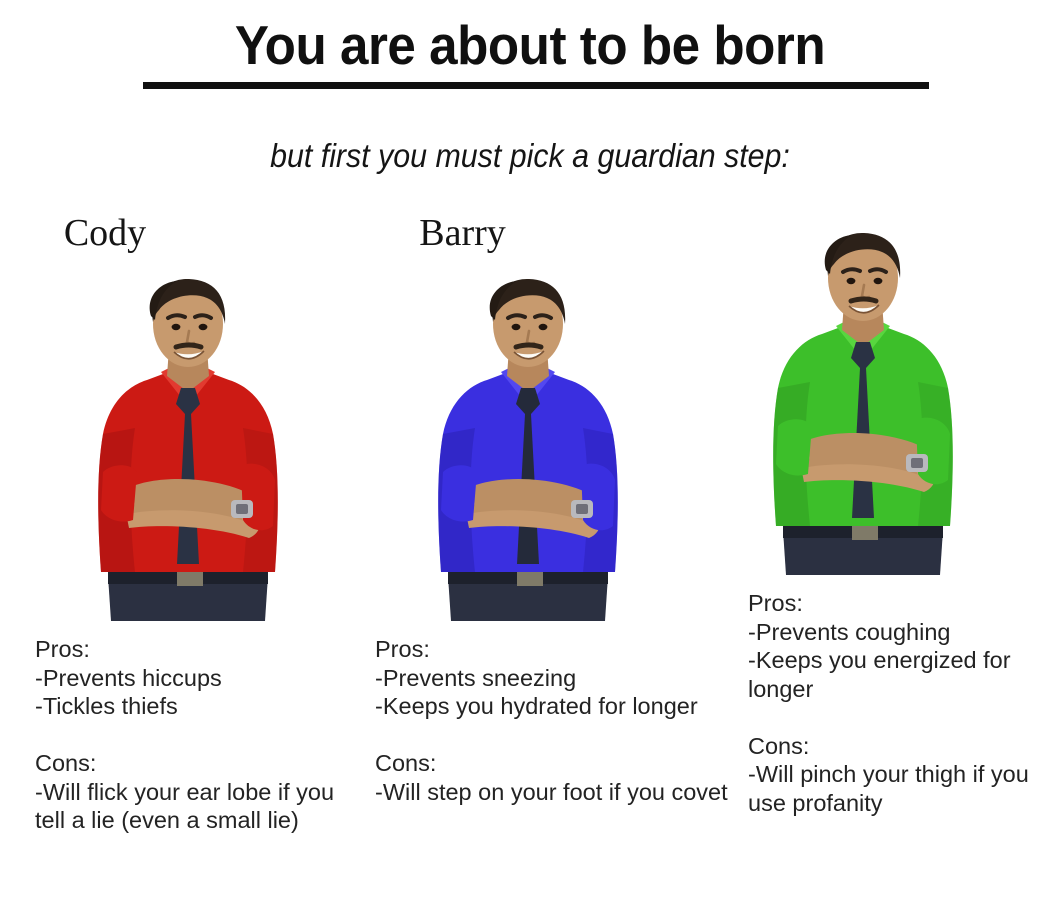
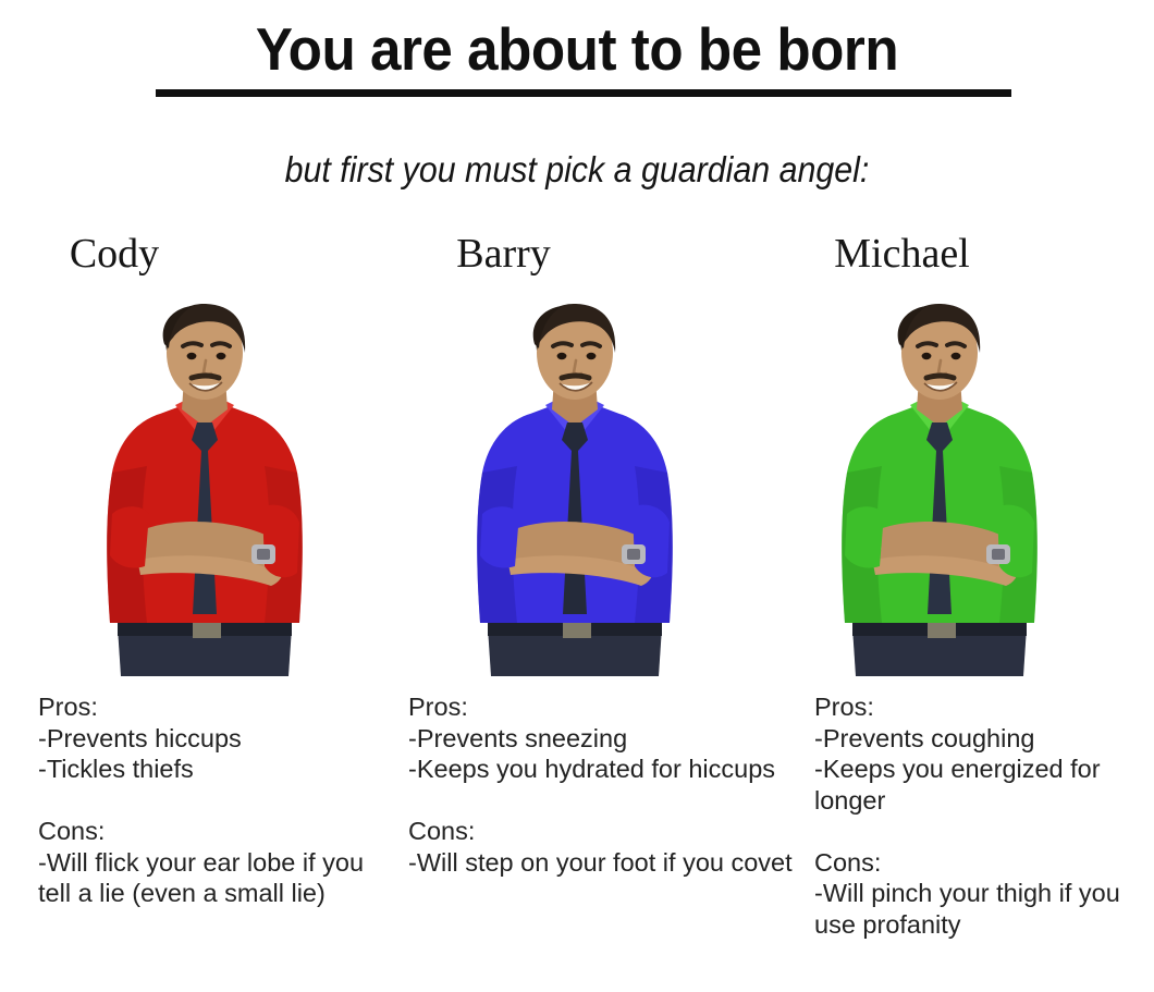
  You are about to be born
- but first you must pick a guardian step:
+ but first you must pick a guardian angel:
  Cody
  Pros:
  -Prevents hiccups
  -Tickles thiefs
  Cons:
  -Will flick your ear lobe if you tell a lie (even a small lie)
  Barry
  Pros:
  -Prevents sneezing
- -Keeps you hydrated for longer
+ -Keeps you hydrated for hiccups
  Cons:
  -Will step on your foot if you covet
+ Michael
  Pros:
  -Prevents coughing
  -Keeps you energized for longer
  Cons:
  -Will pinch your thigh if you use profanity
